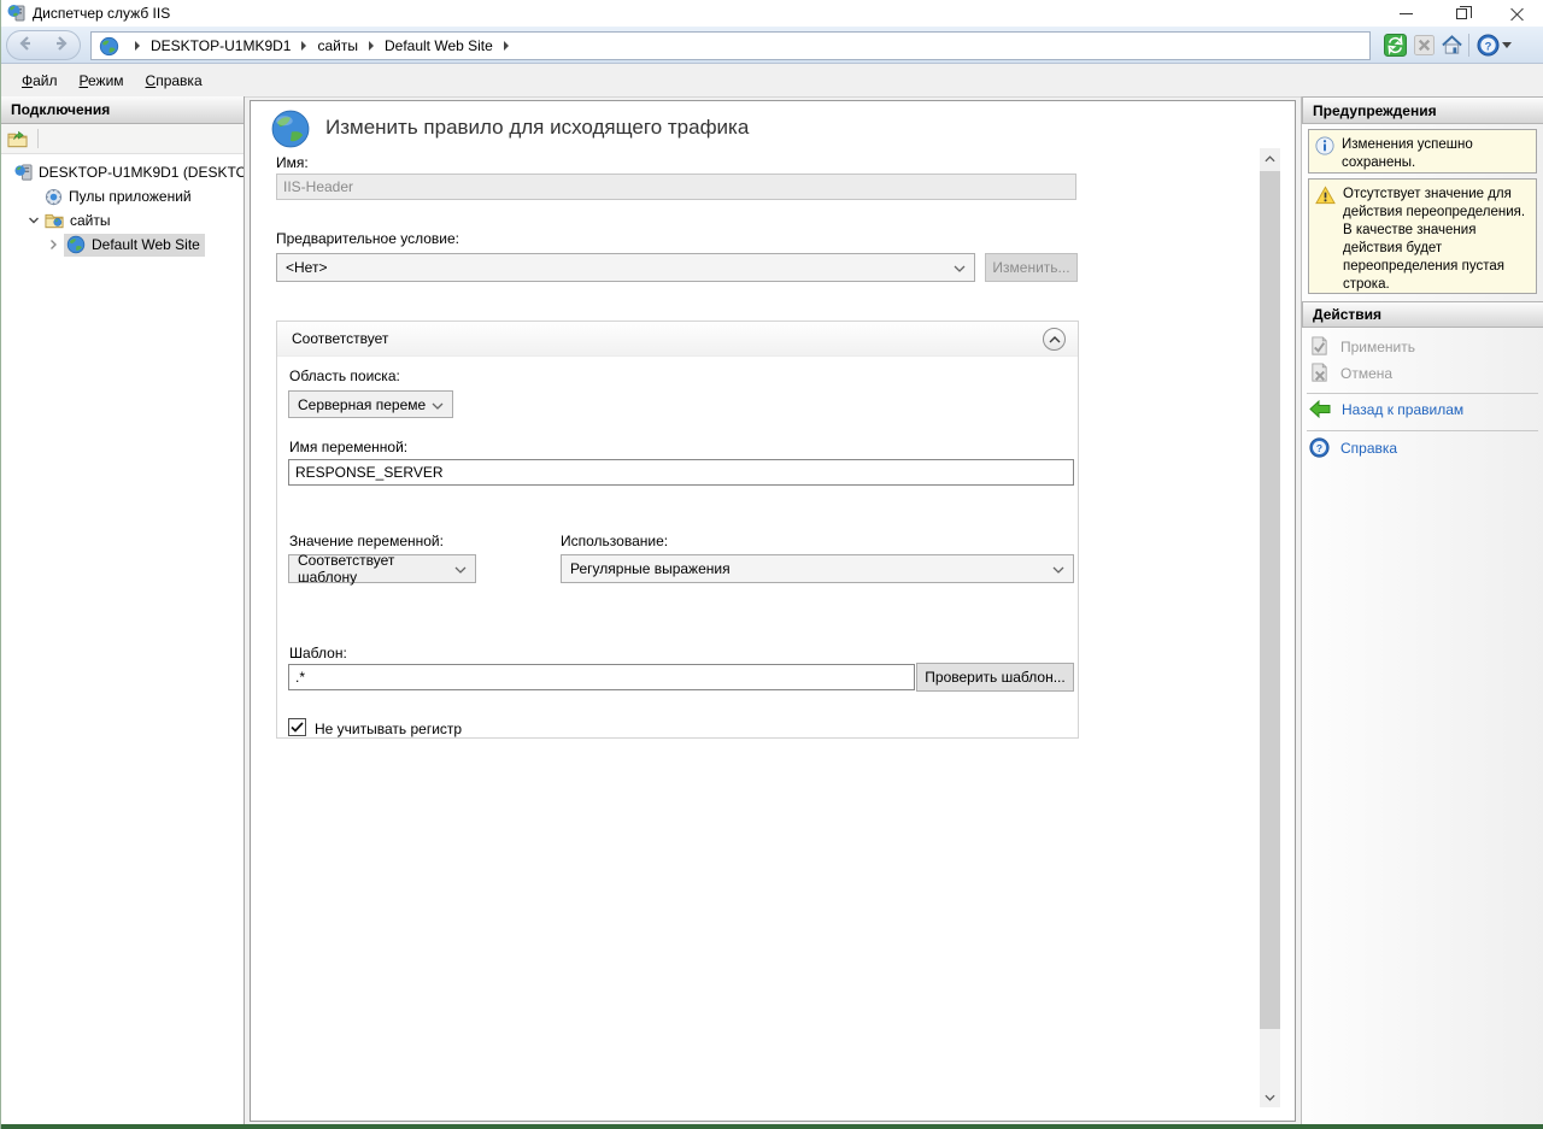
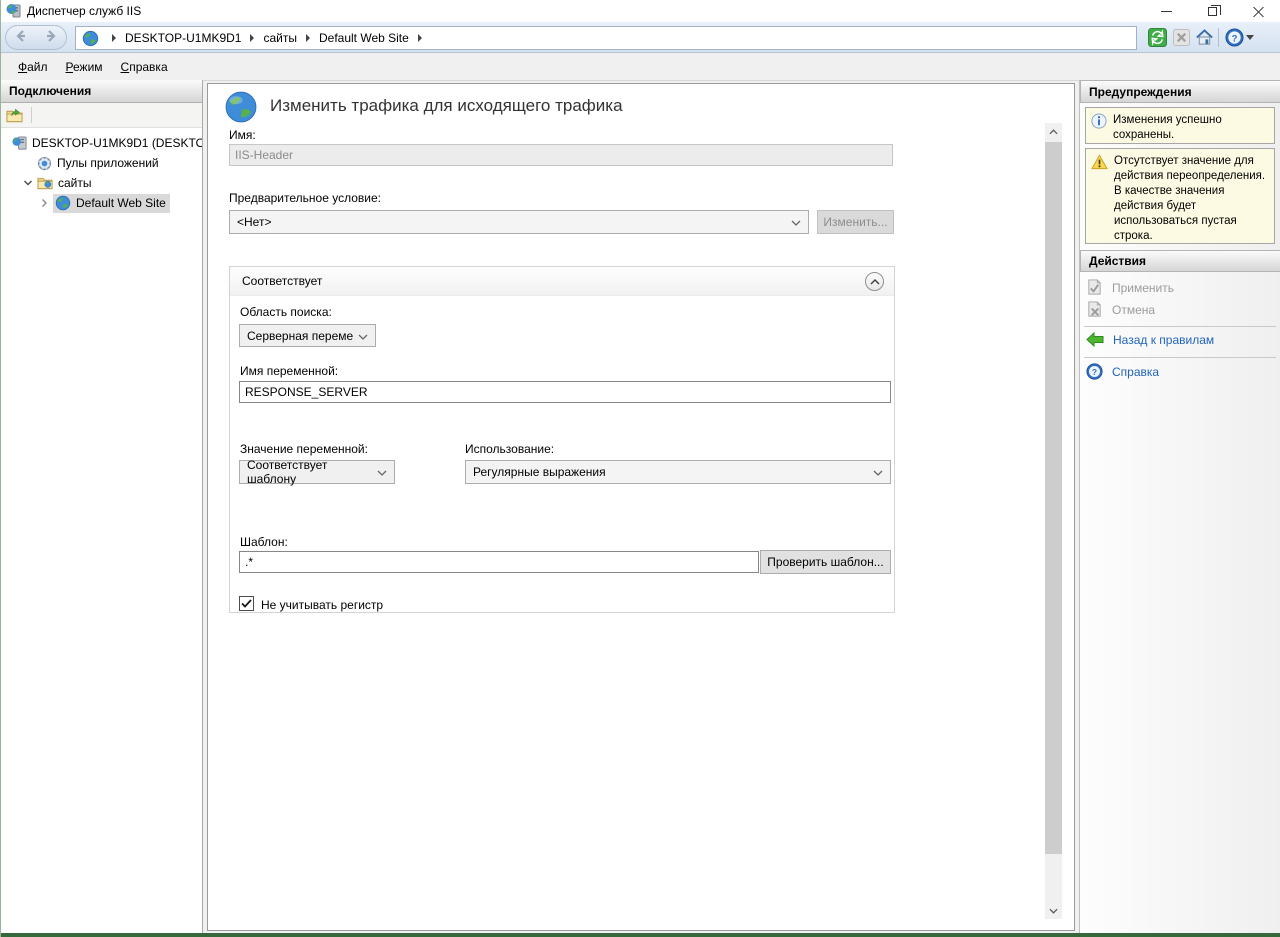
  Диспетчер служб IIS
  DESKTOP-U1MK9D1
  сайты
  Default Web Site
  ?
  Файл
  Режим
  Справка
  Подключения
  DESKTOP-U1MK9D1 (DESKTO
  Пулы приложений
  сайты
  Default Web Site
- Изменить правило для исходящего трафика
+ Изменить трафика для исходящего трафика
  Имя:
  IIS-Header
  Предварительное условие:
  <Нет>
  Изменить...
  Соответствует
  Область поиска:
  Серверная переме
  Имя переменной:
  RESPONSE_SERVER
  Значение переменной:
  Использование:
  Соответствует шаблону
  Регулярные выражения
  Шаблон:
  .*
  Проверить шаблон...
  Не учитывать регистр
  Предупреждения
  Изменения успешно сохранены.
- Отсутствует значение для действия переопределения. В качестве значения действия будет переопределения пустая строка.
+ Отсутствует значение для действия переопределения. В качестве значения действия будет использоваться пустая строка.
  Действия
  Применить
  Отмена
  Назад к правилам
  ?
  Справка
